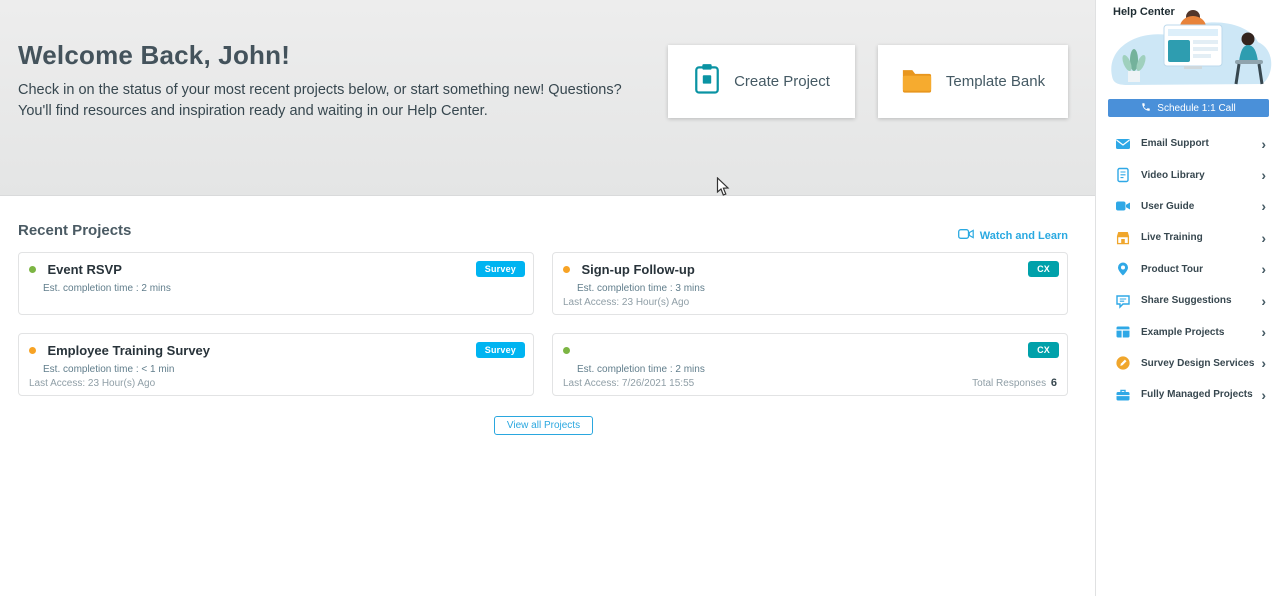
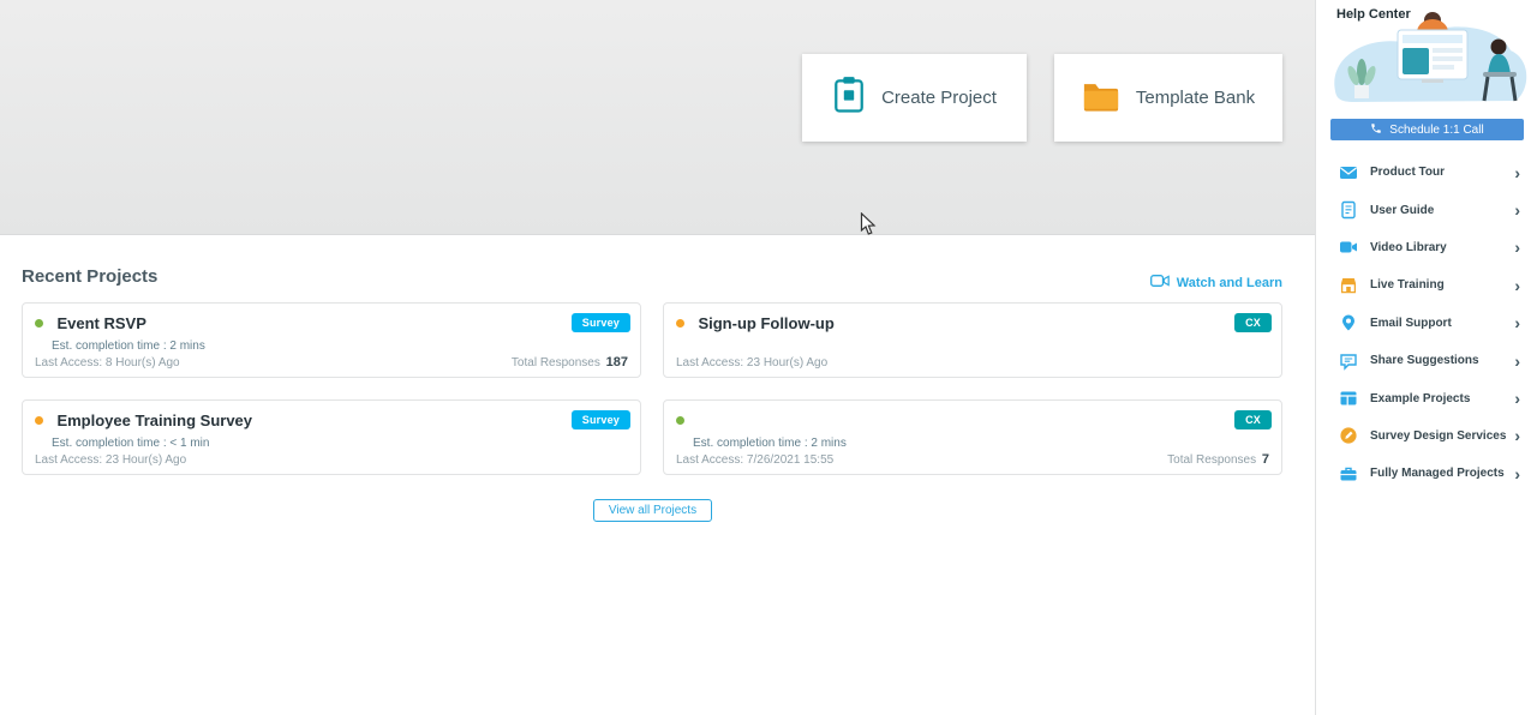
- Welcome Back, John!
- Check in on the status of your most recent projects below, or start something new! Questions? You'll find resources and inspiration ready and waiting in our Help Center.
  Create Project
  Template Bank
  Recent Projects
  Watch and Learn
  Event RSVP
  Est. completion time : 2 mins
  Survey
+ Last Access: 8 Hour(s) Ago
+ Total Responses 187
  Sign-up Follow-up
- Est. completion time : 3 mins
  CX
  Last Access: 23 Hour(s) Ago
  Employee Training Survey
  Est. completion time : < 1 min
  Survey
  Last Access: 23 Hour(s) Ago
  Est. completion time : 2 mins
  CX
  Last Access: 7/26/2021 15:55
- Total Responses 6
+ Total Responses 7
  View all Projects
  Help Center
  Schedule 1:1 Call
- Email Support
+ Product Tour
  ›
- Video Library
+ User Guide
  ›
- User Guide
+ Video Library
  ›
  Live Training
  ›
- Product Tour
+ Email Support
  ›
  Share Suggestions
  ›
  Example Projects
  ›
  Survey Design Services
  ›
  Fully Managed Projects
  ›
